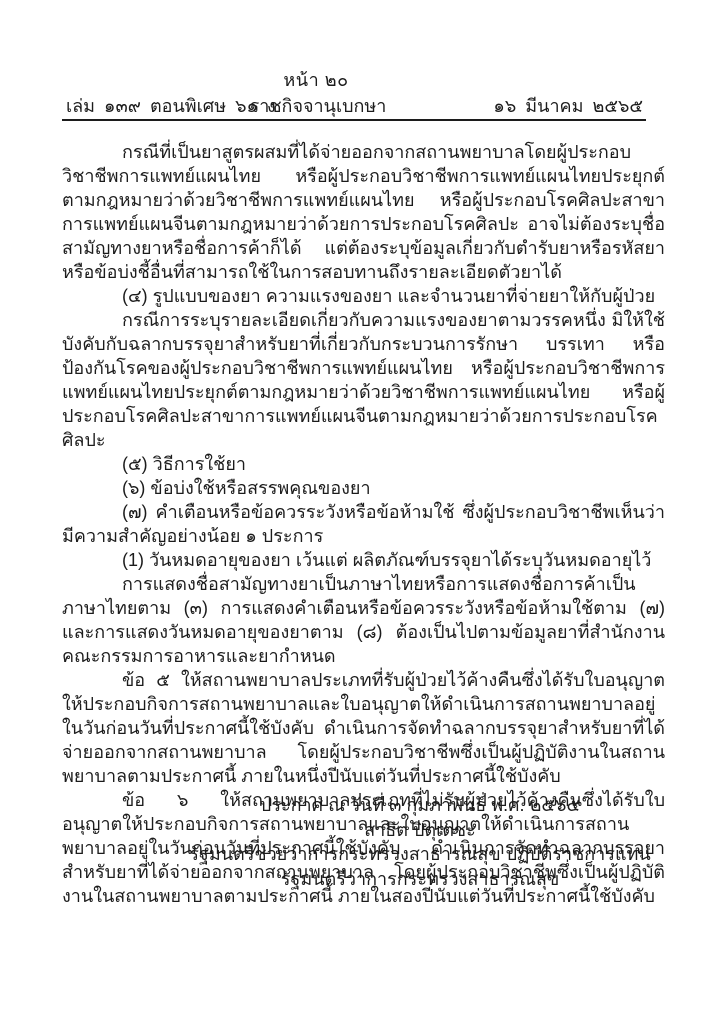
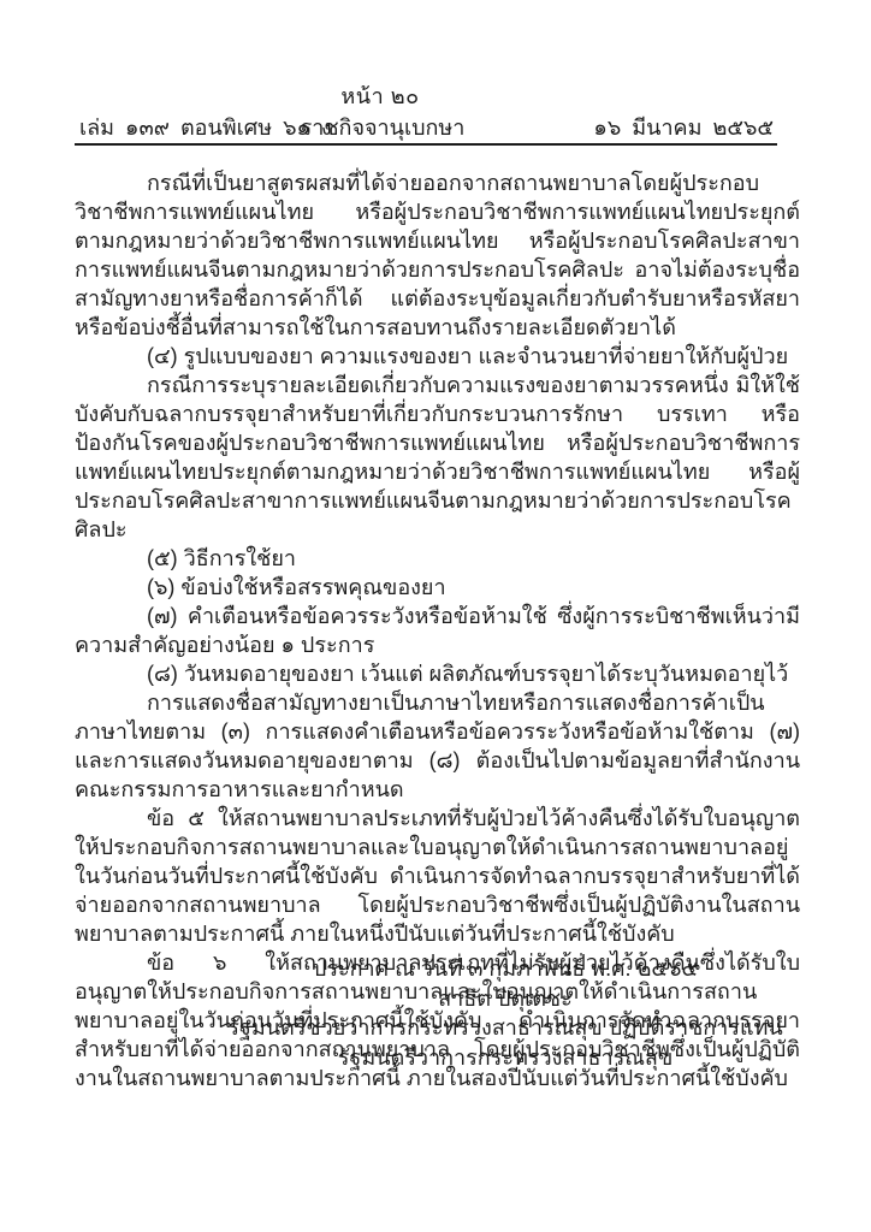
  หน้า ๒๐
  เล่ม ๑๓๙ ตอนพิเศษ ๖๑ ง
  ราชกิจจานุเบกษา
  ๑๖ มีนาคม ๒๕๖๕
  กรณีที่เป็นยาสูตรผสมที่ได้จ่ายออกจากสถานพยาบาลโดยผู้ประกอบวิชาชีพการแพทย์แผนไทย หรือผู้ประกอบวิชาชีพการแพทย์แผนไทยประยุกต์ตามกฎหมายว่าด้วยวิชาชีพการแพทย์แผนไทย หรือผู้ประกอบโรคศิลปะสาขาการแพทย์แผนจีนตามกฎหมายว่าด้วยการประกอบโรคศิลปะ อาจไม่ต้องระบุชื่อสามัญทางยาหรือชื่อการค้าก็ได้ แต่ต้องระบุข้อมูลเกี่ยวกับตำรับยาหรือรหัสยาหรือข้อบ่งชี้อื่นที่สามารถใช้ในการสอบทานถึงรายละเอียดตัวยาได้
  (๔) รูปแบบของยา ความแรงของยา และจำนวนยาที่จ่ายยาให้กับผู้ป่วย
  กรณีการระบุรายละเอียดเกี่ยวกับความแรงของยาตามวรรคหนึ่ง มิให้ใช้บังคับกับฉลากบรรจุยาสำหรับยาที่เกี่ยวกับกระบวนการรักษา บรรเทา หรือป้องกันโรคของผู้ประกอบวิชาชีพการแพทย์แผนไทย หรือผู้ประกอบวิชาชีพการแพทย์แผนไทยประยุกต์ตามกฎหมายว่าด้วยวิชาชีพการแพทย์แผนไทย หรือผู้ประกอบโรคศิลปะสาขาการแพทย์แผนจีนตามกฎหมายว่าด้วยการประกอบโรคศิลปะ
  (๕) วิธีการใช้ยา
  (๖) ข้อบ่งใช้หรือสรรพคุณของยา
- (๗) คำเตือนหรือข้อควรระวังหรือข้อห้ามใช้ ซึ่งผู้ประกอบวิชาชีพเห็นว่ามีความสำคัญอย่างน้อย ๑ ประการ
+ (๗) คำเตือนหรือข้อควรระวังหรือข้อห้ามใช้ ซึ่งผู้การระบิชาชีพเห็นว่ามีความสำคัญอย่างน้อย ๑ ประการ
- (1) วันหมดอายุของยา เว้นแต่ ผลิตภัณฑ์บรรจุยาได้ระบุวันหมดอายุไว้
+ (๘) วันหมดอายุของยา เว้นแต่ ผลิตภัณฑ์บรรจุยาได้ระบุวันหมดอายุไว้
  การแสดงชื่อสามัญทางยาเป็นภาษาไทยหรือการแสดงชื่อการค้าเป็นภาษาไทยตาม (๓) การแสดงคำเตือนหรือข้อควรระวังหรือข้อห้ามใช้ตาม (๗) และการแสดงวันหมดอายุของยาตาม (๘) ต้องเป็นไปตามข้อมูลยาที่สำนักงานคณะกรรมการอาหารและยากำหนด
  ข้อ ๕ ให้สถานพยาบาลประเภทที่รับผู้ป่วยไว้ค้างคืนซึ่งได้รับใบอนุญาตให้ประกอบกิจการสถานพยาบาลและใบอนุญาตให้ดำเนินการสถานพยาบาลอยู่ในวันก่อนวันที่ประกาศนี้ใช้บังคับ ดำเนินการจัดทำฉลากบรรจุยาสำหรับยาที่ได้จ่ายออกจากสถานพยาบาล โดยผู้ประกอบวิชาชีพซึ่งเป็นผู้ปฏิบัติงานในสถานพยาบาลตามประกาศนี้ ภายในหนึ่งปีนับแต่วันที่ประกาศนี้ใช้บังคับ
  ข้อ ๖ ให้สถานพยาบาลประเภทที่ไม่รับผู้ป่วยไว้ค้างคืนซึ่งได้รับใบอนุญาตให้ประกอบกิจการสถานพยาบาลและใบอนุญาตให้ดำเนินการสถานพยาบาลอยู่ในวันก่อนวันที่ประกาศนี้ใช้บังคับ ดำเนินการจัดทำฉลากบรรจุยาสำหรับยาที่ได้จ่ายออกจากสถานพยาบาล โดยผู้ประกอบวิชาชีพซึ่งเป็นผู้ปฏิบัติงานในสถานพยาบาลตามประกาศนี้ ภายในสองปีนับแต่วันที่ประกาศนี้ใช้บังคับ
  ประกาศ ณ วันที่ ๓ กุมภาพันธ์ พ.ศ. ๒๕๖๕
  สาธิต ปิตุเตชะ
  รัฐมนตรีช่วยว่าการกระทรวงสาธารณสุข ปฏิบัติราชการแทน
  รัฐมนตรีว่าการกระทรวงสาธารณสุข
